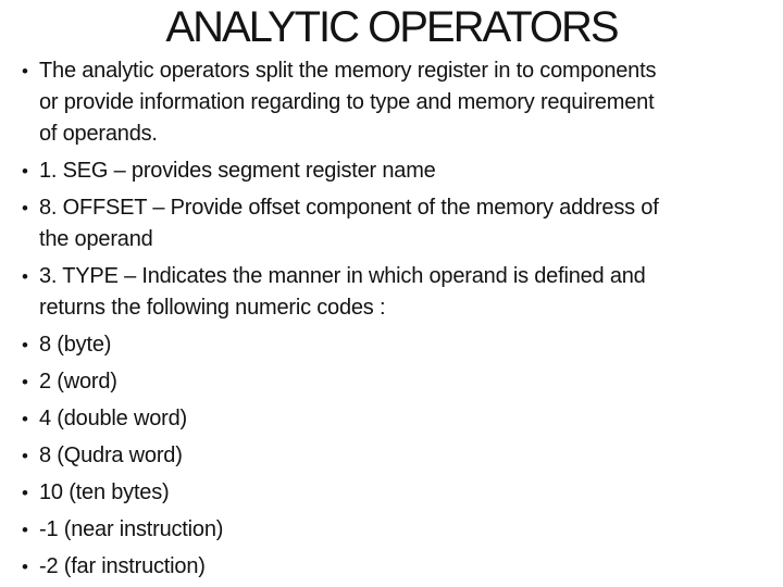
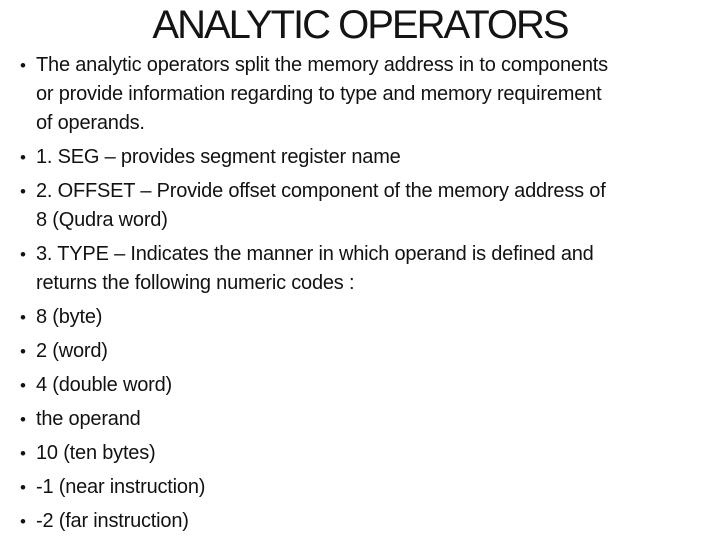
  ANALYTIC OPERATORS
  •
- The analytic operators split the memory register in to components
+ The analytic operators split the memory address in to components
  or provide information regarding to type and memory requirement
  of operands.
  •
  1. SEG – provides segment register name
  •
- 8. OFFSET – Provide offset component of the memory address of
+ 2. OFFSET – Provide offset component of the memory address of
- the operand
+ 8 (Qudra word)
  •
  3. TYPE – Indicates the manner in which operand is defined and
  returns the following numeric codes :
  •
  8 (byte)
  •
  2 (word)
  •
  4 (double word)
  •
- 8 (Qudra word)
+ the operand
  •
  10 (ten bytes)
  •
  -1 (near instruction)
  •
  -2 (far instruction)
